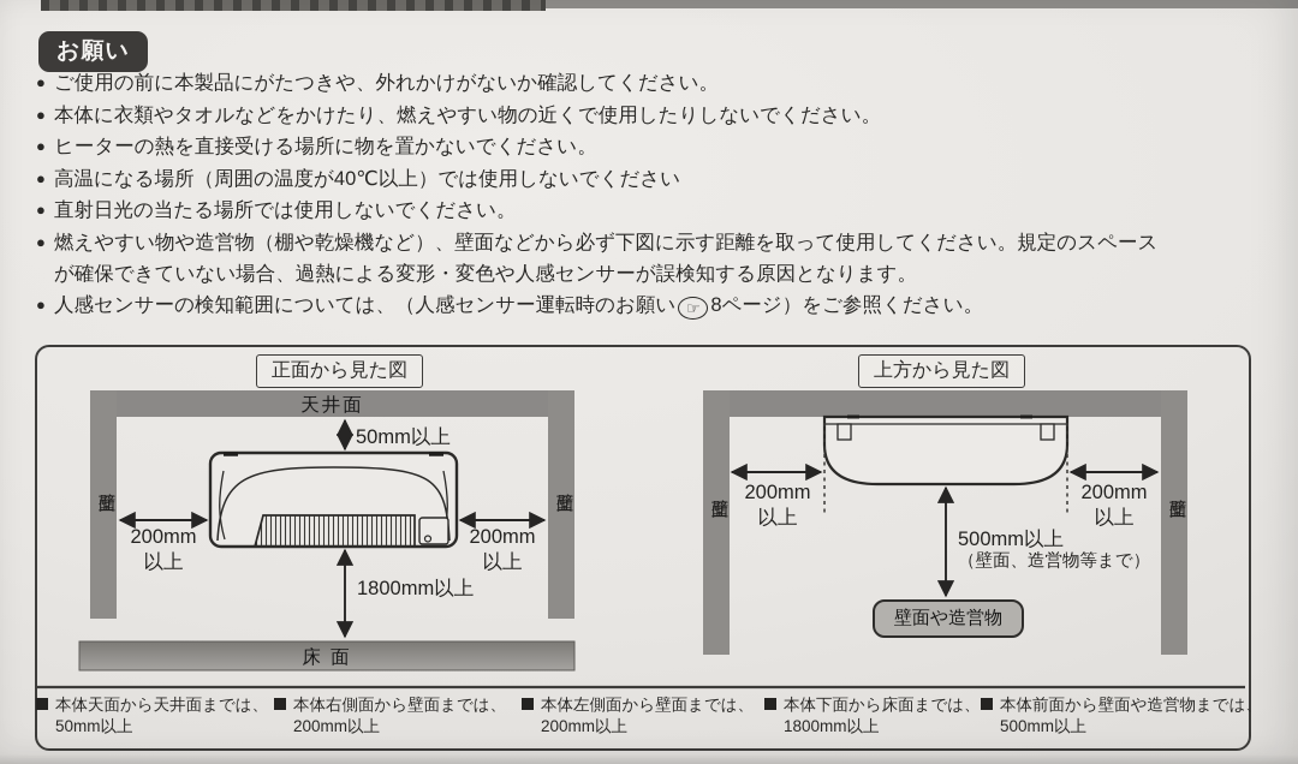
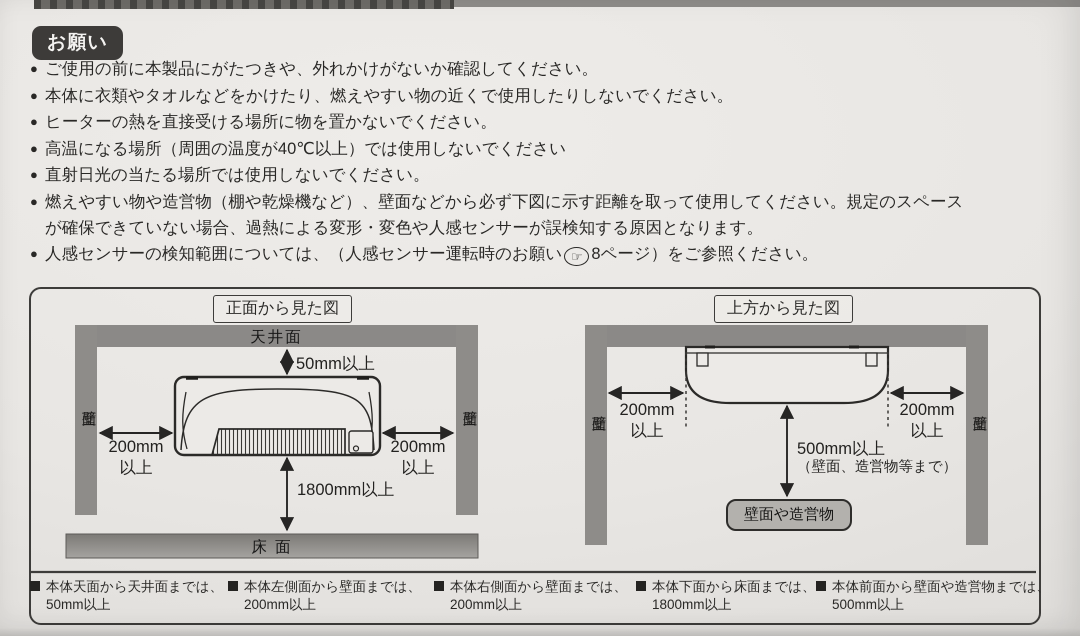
  お願い
  ● ご使用の前に本製品にがたつきや、外れかけがないか確認してください。
  ● 本体に衣類やタオルなどをかけたり、燃えやすい物の近くで使用したりしないでください。
  ● ヒーターの熱を直接受ける場所に物を置かないでください。
  ● 高温になる場所（周囲の温度が40℃以上）では使用しないでください
  ● 直射日光の当たる場所では使用しないでください。
  ● 燃えやすい物や造営物（棚や乾燥機など）、壁面などから必ず下図に示す距離を取って使用してください。規定のスペース
  が確保できていない場合、過熱による変形・変色や人感センサーが誤検知する原因となります。
  ● 人感センサーの検知範囲については、（人感センサー運転時のお願い
  ☞
  8ページ）をご参照ください。
  正面から見た図
  上方から見た図
  天井面
  50mm以上
  200mm
  以上
  200mm
  以上
  1800mm以上
  床 面
  200mm
  以上
  200mm
  以上
  500mm以上
  （壁面、造営物等まで）
  壁面や造営物
  本体天面から天井面までは、
  50mm以上
- 本体右側面から壁面までは、
+ 本体左側面から壁面までは、
  200mm以上
- 本体左側面から壁面までは、
+ 本体右側面から壁面までは、
  200mm以上
  本体下面から床面までは、
  1800mm以上
  本体前面から壁面や造営物までは、
  500mm以上
